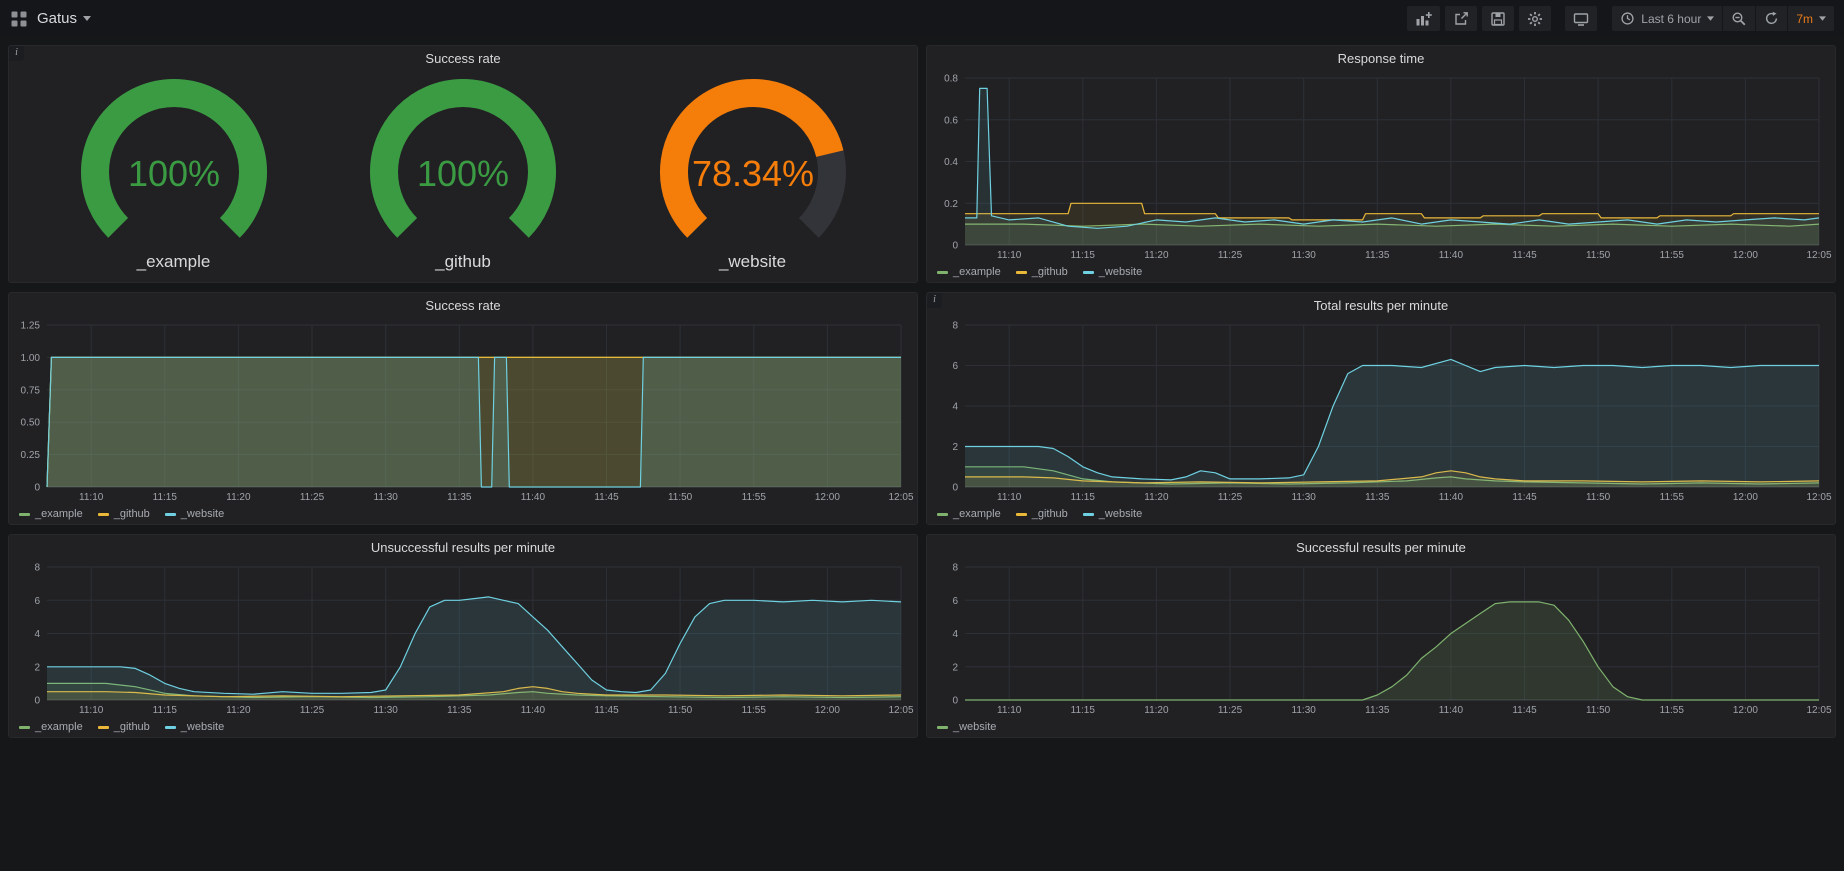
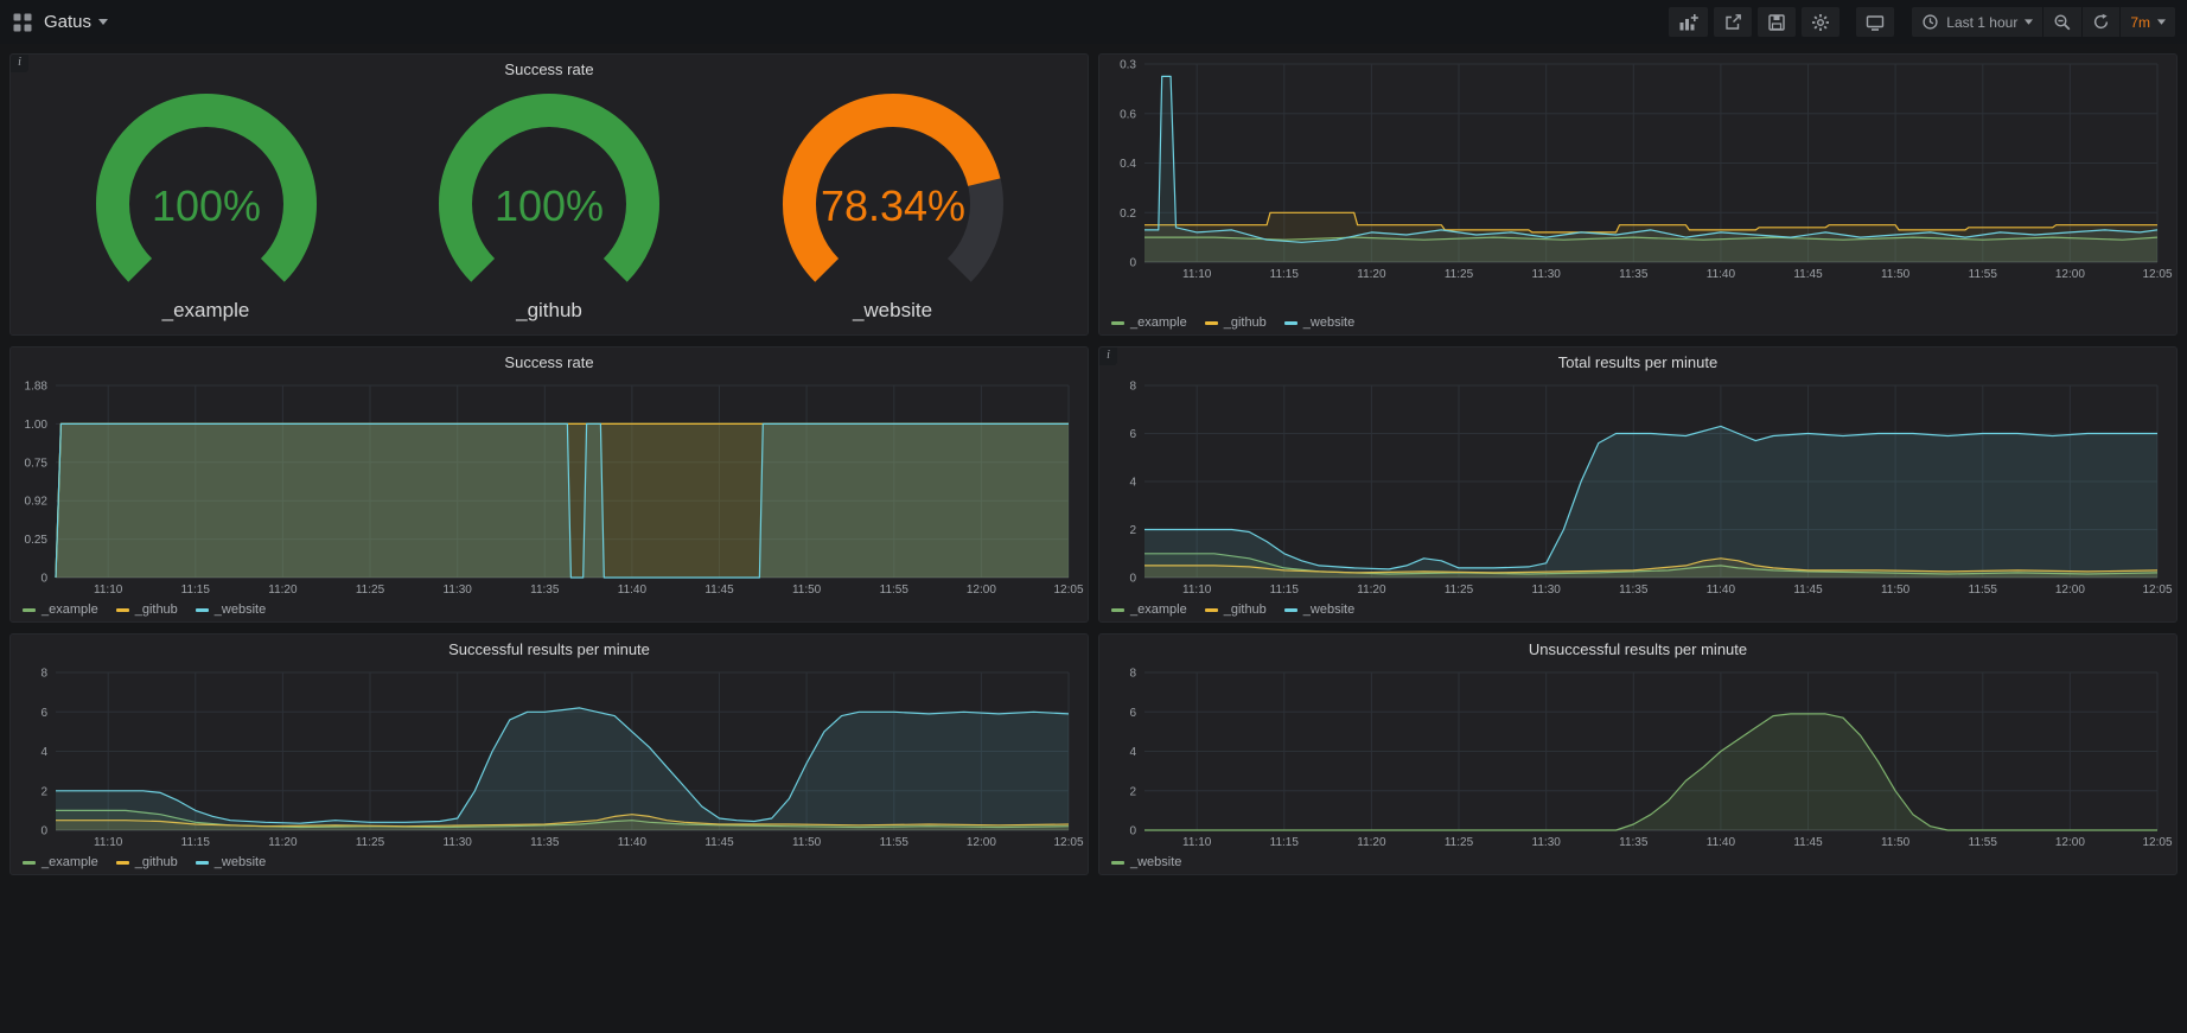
  Gatus
- Last 6 hour
+ Last 1 hour
  7m
  i
  Success rate
  100%
  _example
  100%
  _github
  78.34%
  _website
- Response time
  11:10
  11:15
  11:20
  11:25
  11:30
  11:35
  11:40
  11:45
  11:50
  11:55
  12:00
  12:05
  0
  0.2
  0.4
  0.6
- 0.8
+ 0.3
  _example
  _github
  _website
  Success rate
  11:10
  11:15
  11:20
  11:25
  11:30
  11:35
  11:40
  11:45
  11:50
  11:55
  12:00
  12:05
  0
  0.25
- 0.50
+ 0.92
  0.75
  1.00
- 1.25
+ 1.88
  _example
  _github
  _website
  i
  Total results per minute
  11:10
  11:15
  11:20
  11:25
  11:30
  11:35
  11:40
  11:45
  11:50
  11:55
  12:00
  12:05
  0
  2
  4
  6
  8
  _example
  _github
  _website
- Unsuccessful results per minute
+ Successful results per minute
  11:10
  11:15
  11:20
  11:25
  11:30
  11:35
  11:40
  11:45
  11:50
  11:55
  12:00
  12:05
  0
  2
  4
  6
  8
  _example
  _github
  _website
- Successful results per minute
+ Unsuccessful results per minute
  11:10
  11:15
  11:20
  11:25
  11:30
  11:35
  11:40
  11:45
  11:50
  11:55
  12:00
  12:05
  0
  2
  4
  6
  8
  _website
